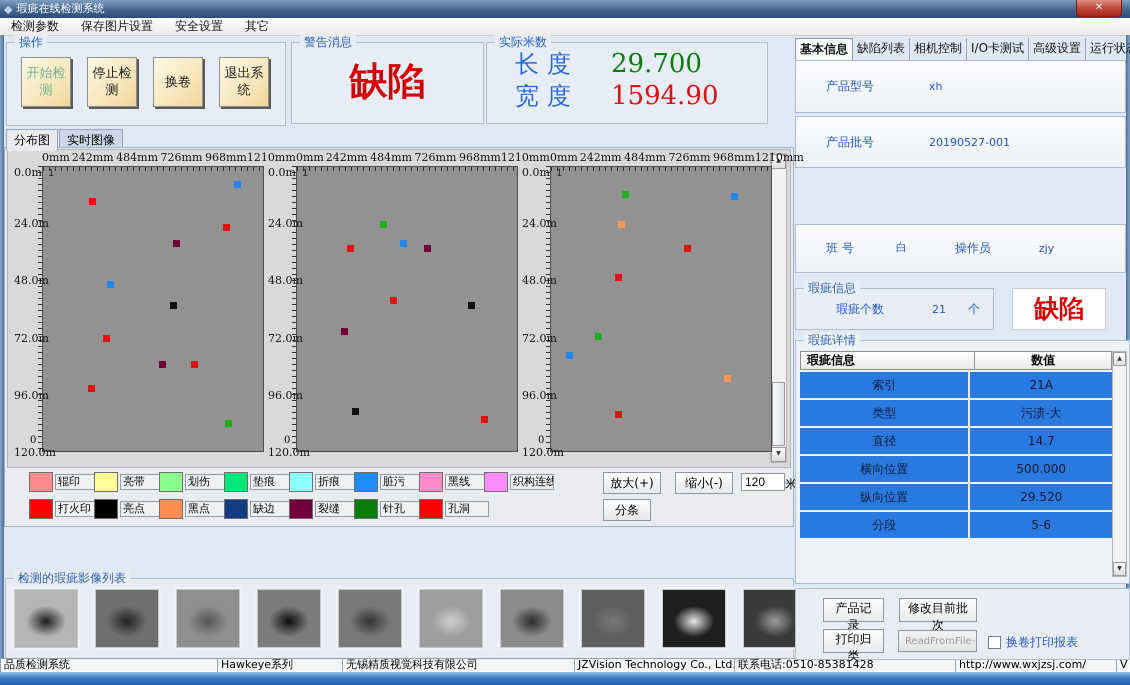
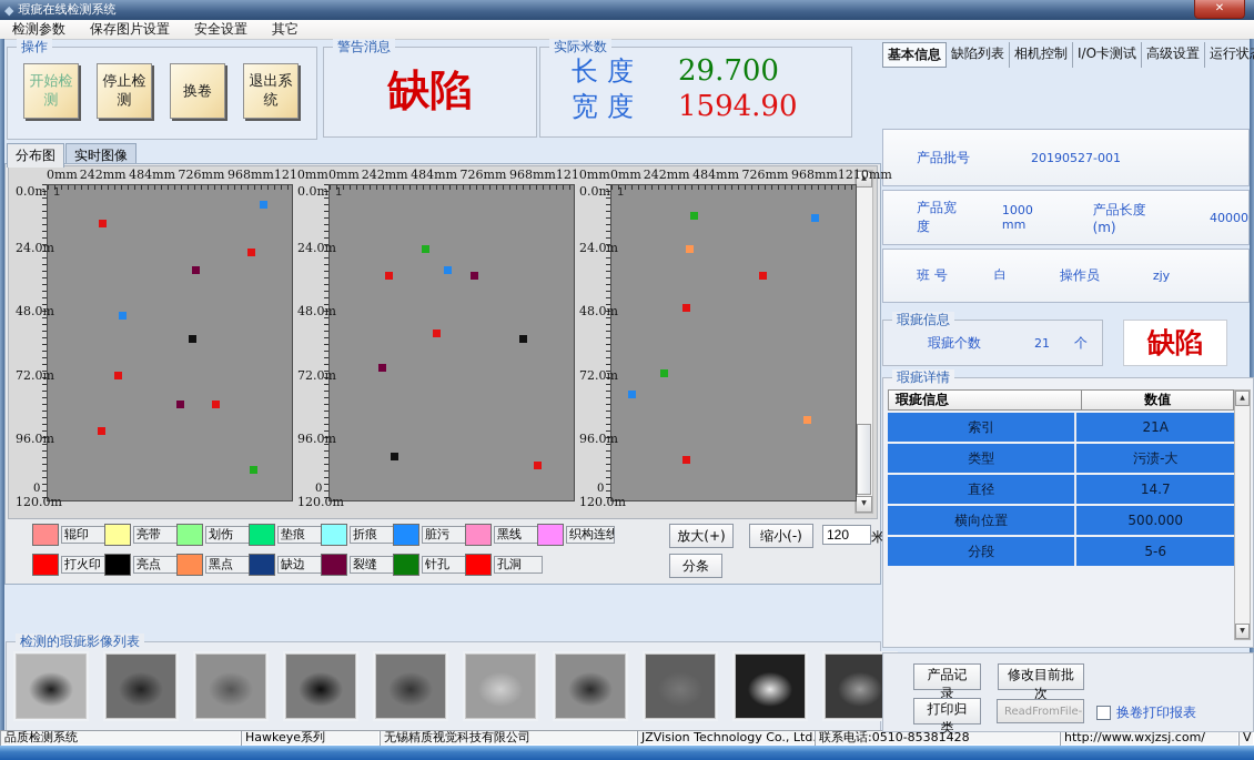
  ◆
  瑕疵在线检测系统
  ✕
  检测参数
  保存图片设置
  安全设置
  其它
  操作
  开始检测
  停止检测
  换卷
  退出系统
  警告消息
  缺陷
  实际米数
  长度
  29.700
  宽度
  1594.90
  分布图
  实时图像
  0mm
  242mm
  484mm
  726mm
  968mm
  1210mm
  0.0m
  24.0m
  48.0m
  72.0m
  96.0m
  120.0m
  0
  1
  0mm
  242mm
  484mm
  726mm
  968mm
  1210mm
  0.0m
  24.0m
  48.0m
  72.0m
  96.0m
  120.0m
  0
  1
  0mm
  242mm
  484mm
  726mm
  968mm
  1210mm
  0.0m
  24.0m
  48.0m
  72.0m
  96.0m
  120.0m
  0
  1
  辊印
  亮带
  划伤
  垫痕
  折痕
  脏污
  黑线
  织构连线
  打火印
  亮点
  黑点
  缺边
  裂缝
  针孔
  孔洞
  放大(+)
  缩小(-)
  120
  米
  分条
  检测的瑕疵影像列表
  品质检测系统
  Hawkeye系列
  无锡精质视觉科技有限公司
  JZVision Technology Co., Ltd
  联系电话:0510-853828
  http://www.wxjzsj.com/
  基本信息
  缺陷列表
  相机控制
  I/O卡测试
  高级设置
- 产品型号
- xh
  产品批号
  20190527-001
+ 产品宽度
+ 1000 mm
+ 产品长度(m)
+ 40000
  班 号
  白
  操作员
  zjy
  瑕疵信息
  瑕疵个数
  21
  个
  缺陷
  瑕疵详情
  瑕疵信息
  数值
  索引
  21A
  类型
  污渍-大
  直径
  14.7
  横向位置
  500.000
- 纵向位置
- 29.520
  分段
  5-6
  产品记录
  修改目前批次
  打印归类
  ReadFromFile-
  换卷打印报表
